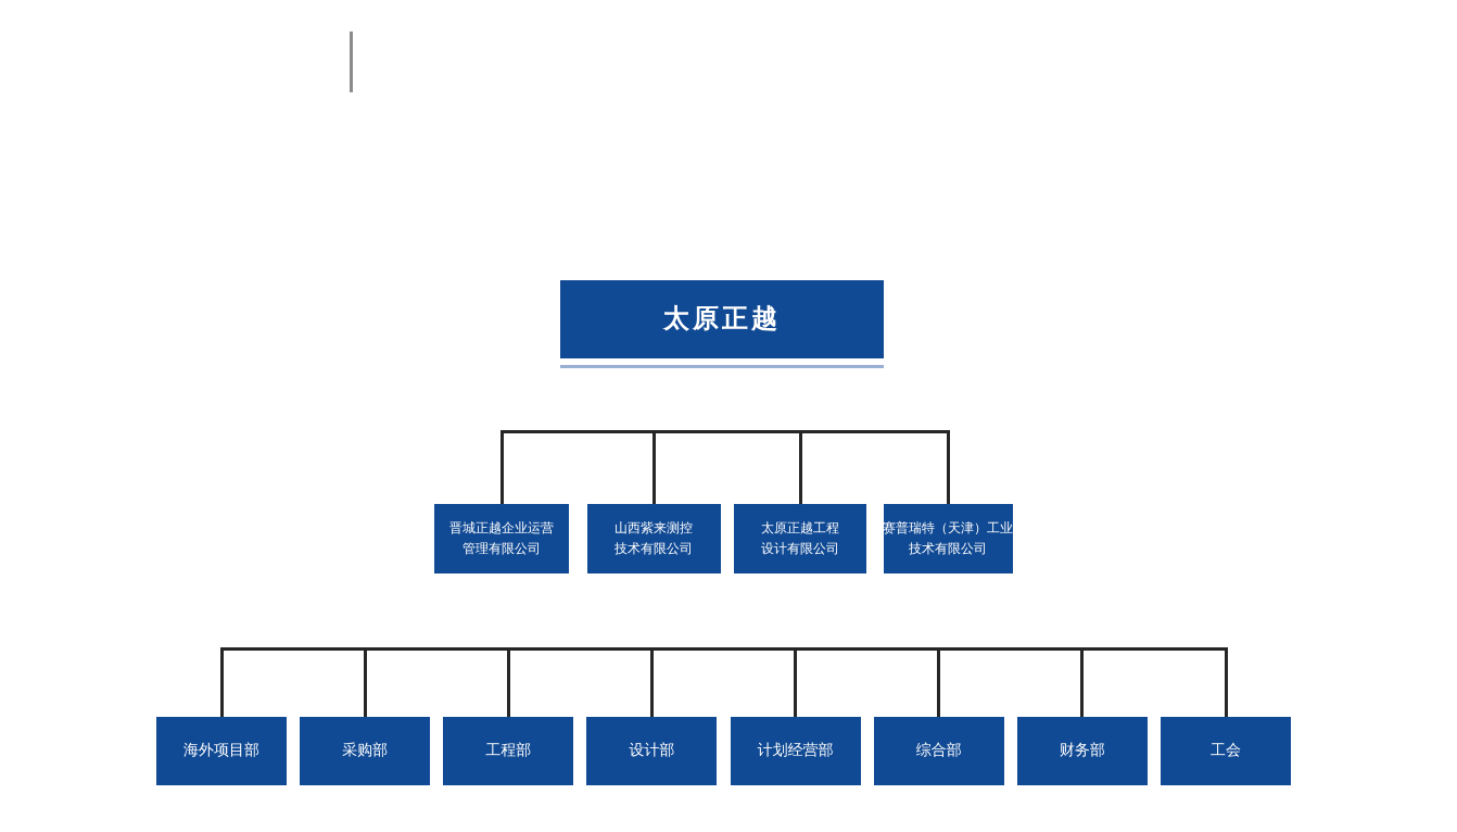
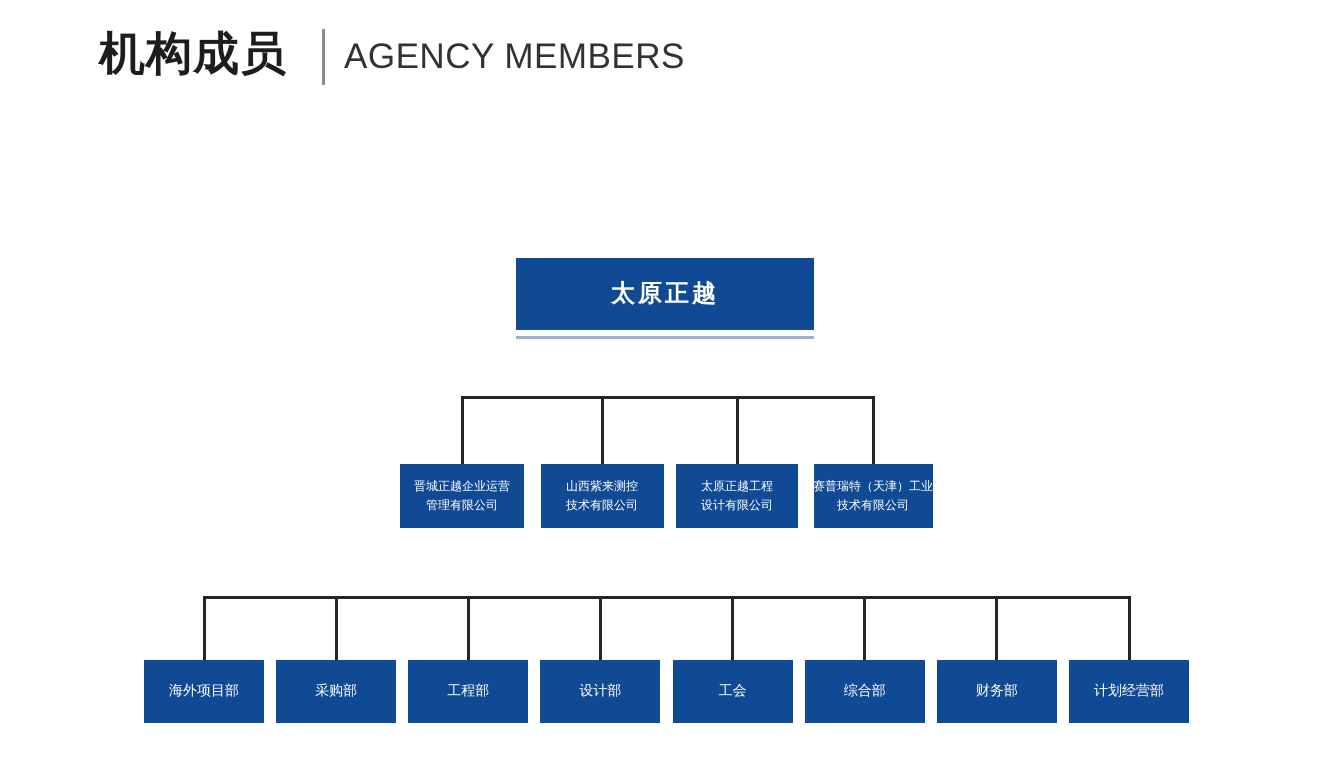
+ 机构成员
+ AGENCY MEMBERS
  太原正越
  晋城正越企业运营
  管理有限公司
  山西紫来测控
  技术有限公司
  太原正越工程
  设计有限公司
  赛普瑞特（天津）工业
  技术有限公司
  海外项目部
  采购部
  工程部
  设计部
- 计划经营部
+ 工会
  综合部
  财务部
- 工会
+ 计划经营部
